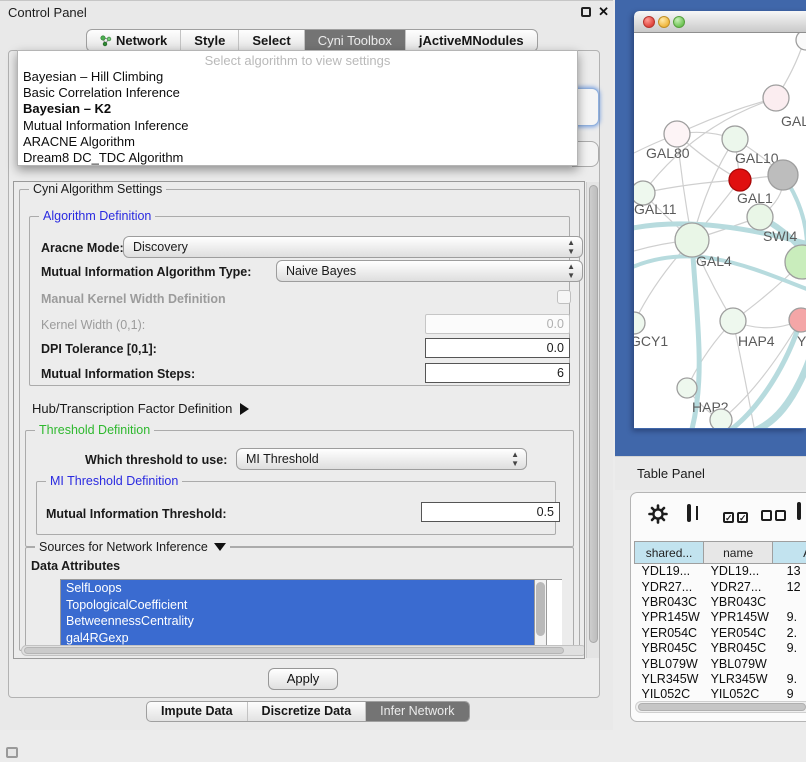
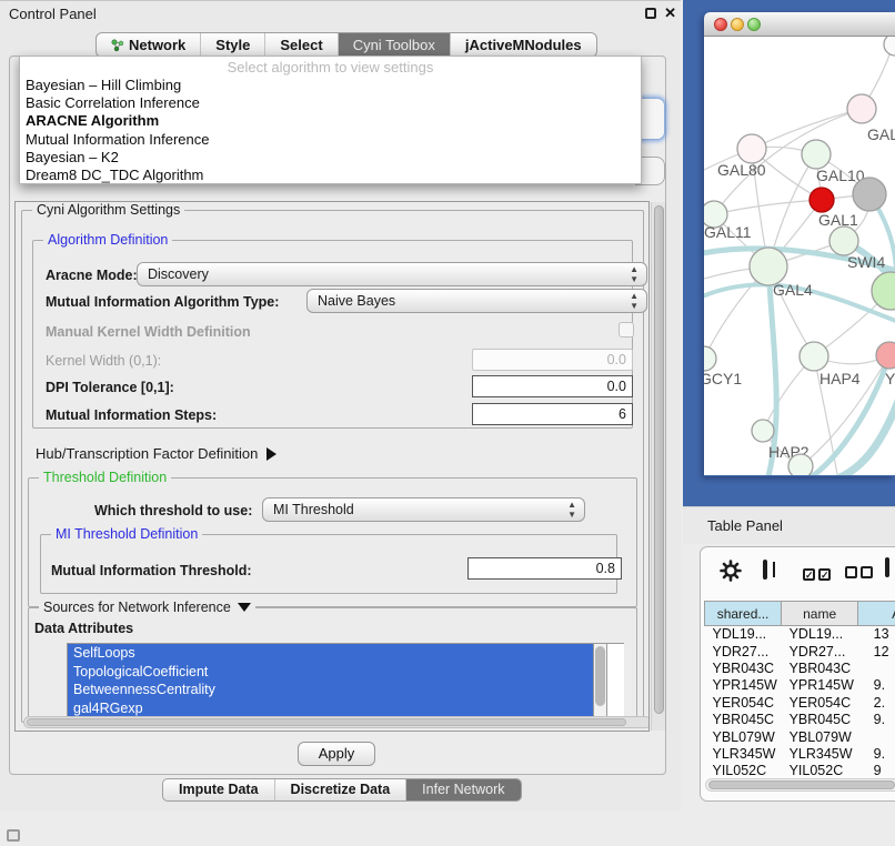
  Control Panel
  ✕
  Network
  Style
  Select
  Cyni Toolbox
  jActiveMNodules
  Select algorithm to view settings
  Bayesian – Hill Climbing
  Basic Correlation Inference
- Bayesian – K2
+ ARACNE Algorithm
  Mutual Information Inference
- ARACNE Algorithm
+ Bayesian – K2
  Dream8 DC_TDC Algorithm
  Cyni Algorithm Settings
  Algorithm Definition
  Aracne Mode:
  Discovery
  ▲
  ▼
  Mutual Information Algorithm Type:
  Naive Bayes
  ▲
  ▼
  Manual Kernel Width Definition
  Kernel Width (0,1):
  0.0
  DPI Tolerance [0,1]:
  0.0
  Mutual Information Steps:
  6
  Hub/Transcription Factor Definition
  Threshold Definition
  Which threshold to use:
  MI Threshold
  ▲
  ▼
  MI Threshold Definition
  Mutual Information Threshold:
- 0.5
+ 0.8
  Sources for Network Inference
  Data Attributes
  SelfLoops
  TopologicalCoefficient
  BetweennessCentrality
  gal4RGexp
  Apply
  Impute Data
  Discretize Data
  Infer Network
  GAL
  GAL80
  GAL10
  GAL1
  GAL11
  SWI4
  GAL4
  GCY1
  HAP4
  Y
  HAP2
  Table Panel
  ✓ ✓
  shared...	name
  YDL19...	YDL19...	13
  YDR27...	YDR27...	12
  YBR043C	YBR043C
  YPR145W	YPR145W	9.
  YER054C	YER054C	2.
  YBR045C	YBR045C	9.
  YBL079W	YBL079W
  YLR345W	YLR345W	9.
  YIL052C	YIL052C	9
